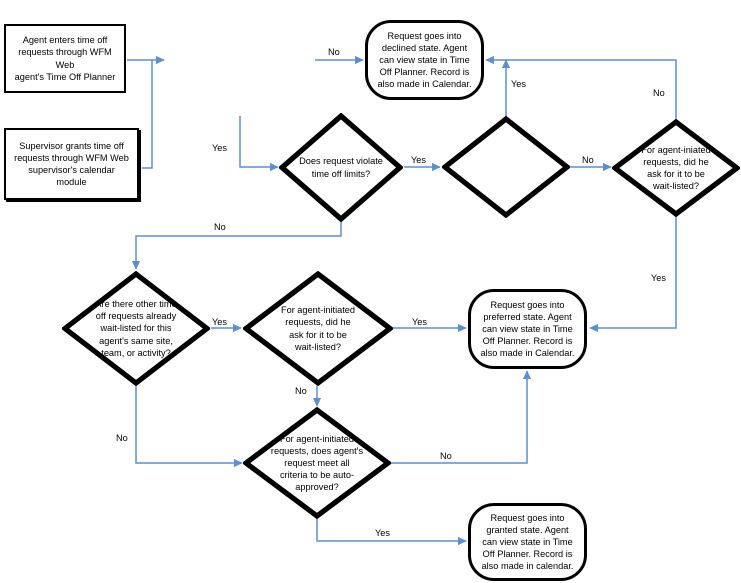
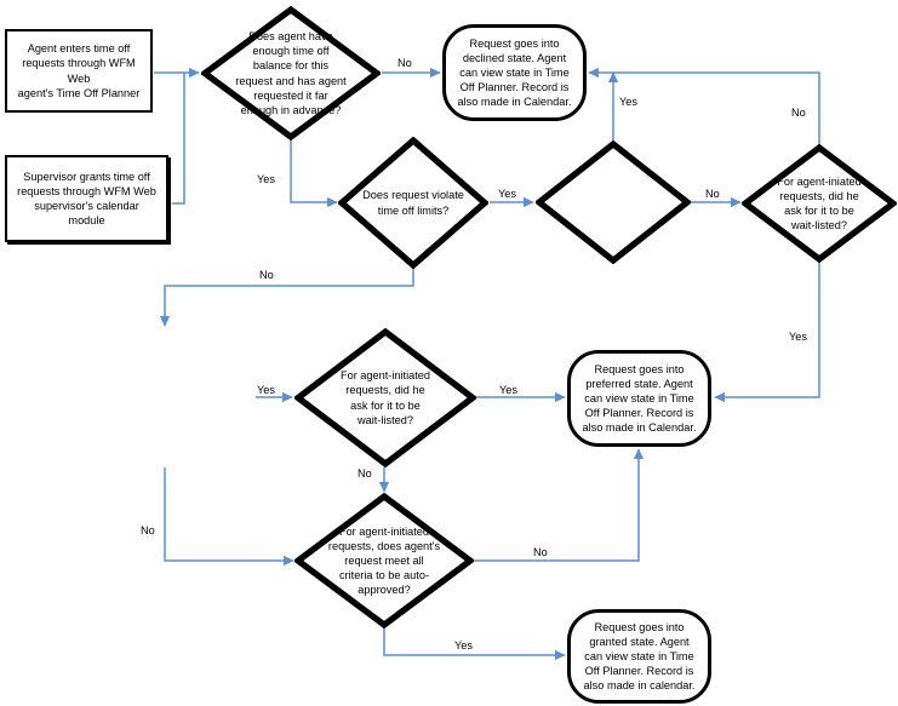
  Agent enters time off
  requests through WFM Web
  agent's Time Off Planner
  Supervisor grants time off
  requests through WFM Web
  supervisor's calendar module
+ Does agent have
+ enough time off
+ balance for this
+ request and has agent
+ requested it far
+ enough in advance?
  Request goes into
  declined state. Agent
  can view state in Time
  Off Planner. Record is
  also made in Calendar.
  Does request violate
  time off limits?
  For agent-iniated
  requests, did he
  ask for it to be
  wait-listed?
- Are there other time
- off requests already
- wait-listed for this
- agent's same site,
- team, or activity?
  For agent-initiated
  requests, did he
  ask for it to be
  wait-listed?
  Request goes into
  preferred state. Agent
  can view state in Time
  Off Planner. Record is
  also made in Calendar.
  For agent-initiated
  requests, does agent's
  request meet all
  criteria to be auto-
  approved?
  Request goes into
  granted state. Agent
  can view state in Time
  Off Planner. Record is
  also made in calendar.
  No
  Yes
  Yes
  No
  Yes
  No
  No
  Yes
  Yes
  No
  Yes
  No
  No
  Yes
